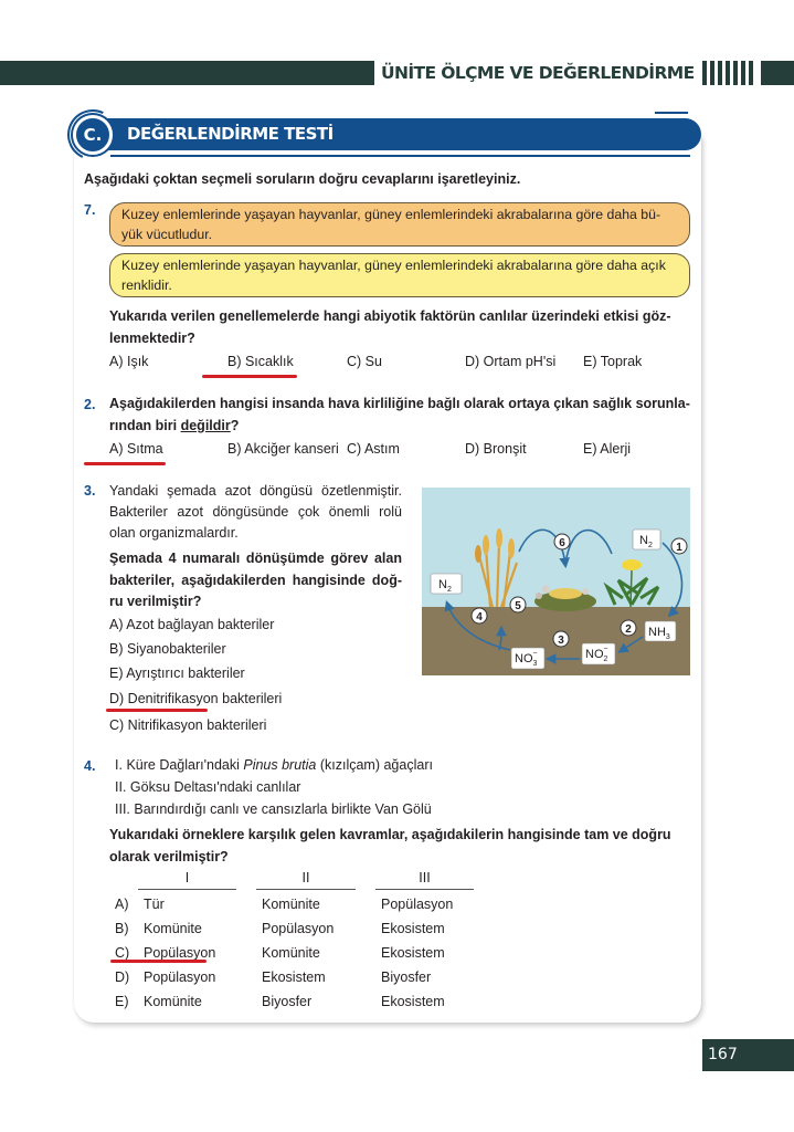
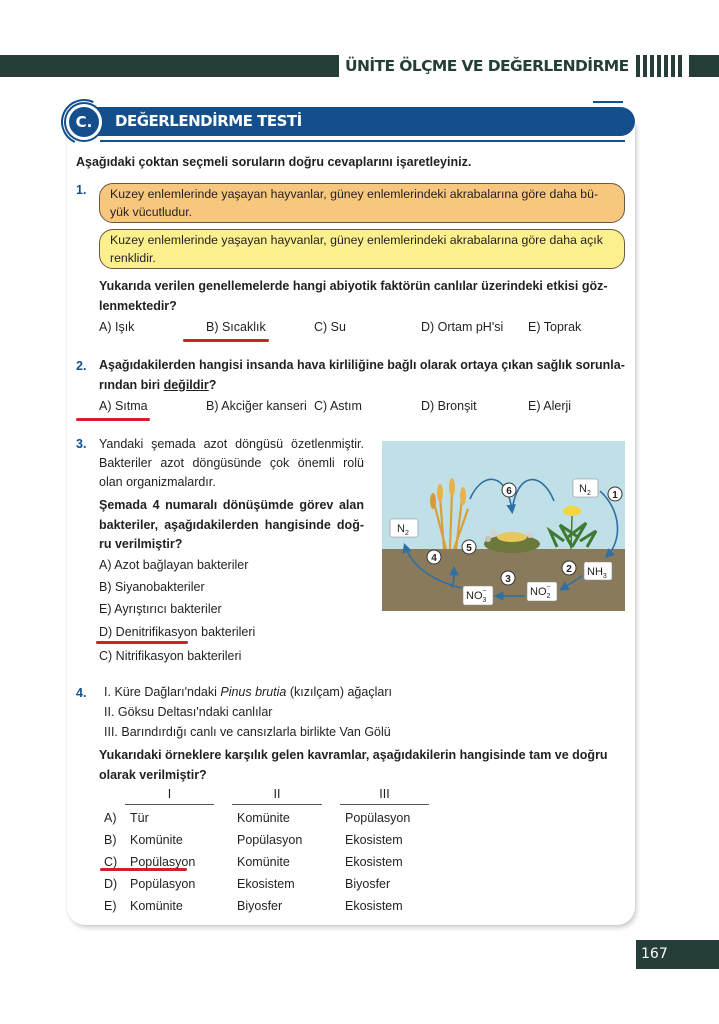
  ÜNİTE ÖLÇME VE DEĞERLENDİRME
  C.
  DEĞERLENDİRME TESTİ
  Aşağıdaki çoktan seçmeli soruların doğru cevaplarını işaretleyiniz.
- 7.
+ 1.
  Kuzey enlemlerinde yaşayan hayvanlar, güney enlemlerindeki akrabalarına göre daha bü-yük vücutludur.
  Kuzey enlemlerinde yaşayan hayvanlar, güney enlemlerindeki akrabalarına göre daha açık renklidir.
  Yukarıda verilen genellemelerde hangi abiyotik faktörün canlılar üzerindeki etkisi göz-
  lenmektedir?
  A) Işık
  B) Sıcaklık
  C) Su
  D) Ortam pH'si
  E) Toprak
  2.
  Aşağıdakilerden hangisi insanda hava kirliliğine bağlı olarak ortaya çıkan sağlık sorunla-
  rından biri değildir?
  A) Sıtma
  B) Akciğer kanseri
  C) Astım
  D) Bronşit
  E) Alerji
  3.
  Yandaki şemada azot döngüsü özetlenmiştir.
  Bakteriler azot döngüsünde çok önemli rolü
  olan organizmalardır.
  Şemada 4 numaralı dönüşümde görev alan
  bakteriler, aşağıdakilerden hangisinde doğ-
  ru verilmiştir?
  A) Azot bağlayan bakteriler
  B) Siyanobakteriler
  E) Ayrıştırıcı bakteriler
  D) Denitrifikasyon bakterileri
  C) Nitrifikasyon bakterileri
  1
  2
  3
  4
  5
  6
  4.
  I. Küre Dağları'ndaki Pinus brutia (kızılçam) ağaçları
  II. Göksu Deltası'ndaki canlılar
  III. Barındırdığı canlı ve cansızlarla birlikte Van Gölü
  Yukarıdaki örneklere karşılık gelen kavramlar, aşağıdakilerin hangisinde tam ve doğru
  olarak verilmiştir?
  I
  II
  III
  A)
  Tür
  Komünite
  Popülasyon
  B)
  Komünite
  Popülasyon
  Ekosistem
  C)
  Popülasyon
  Komünite
  Ekosistem
  D)
  Popülasyon
  Ekosistem
  Biyosfer
  E)
  Komünite
  Biyosfer
  Ekosistem
  167
